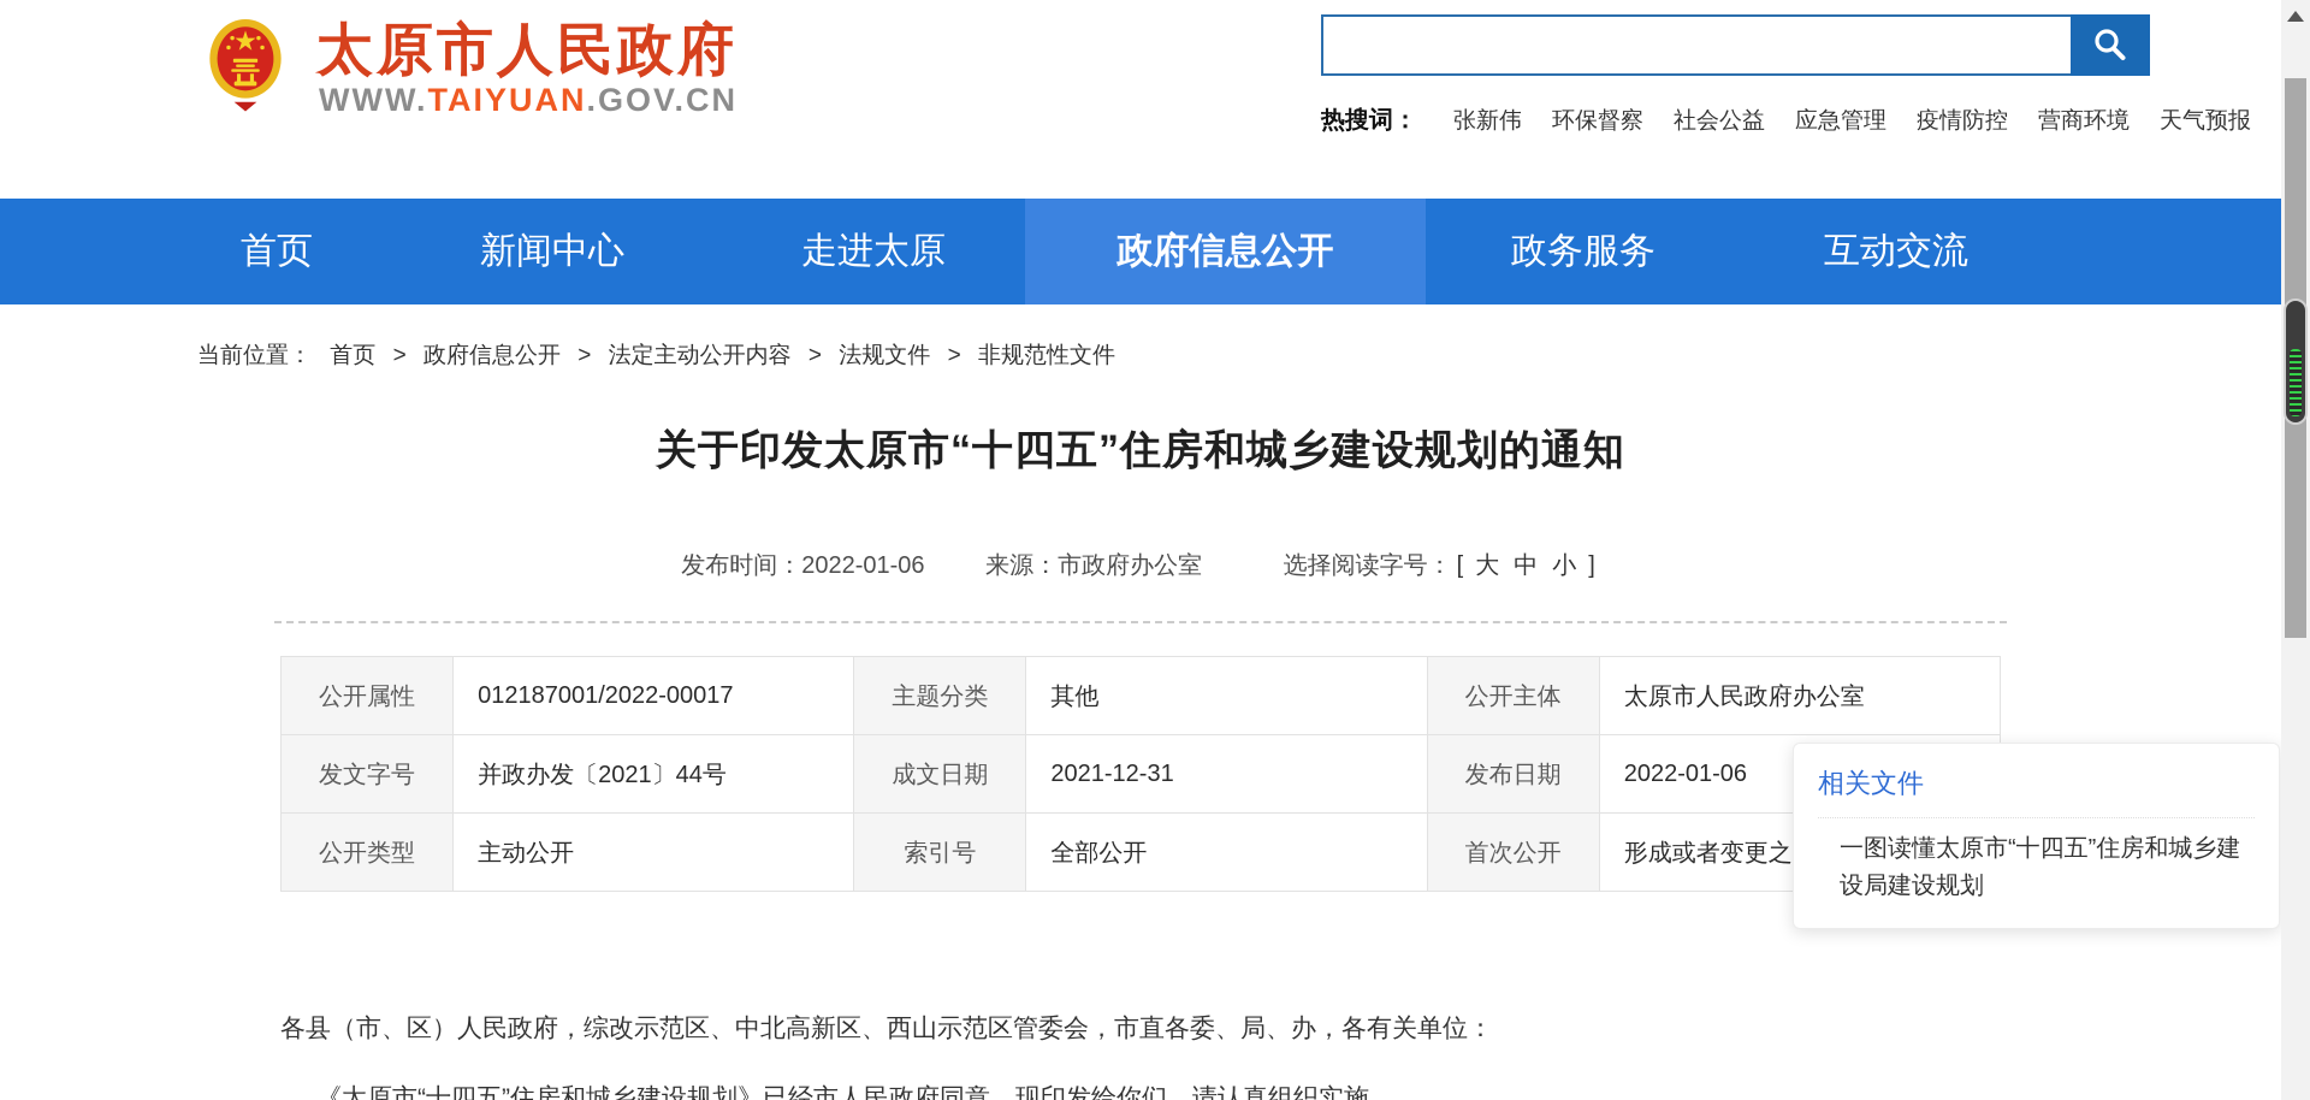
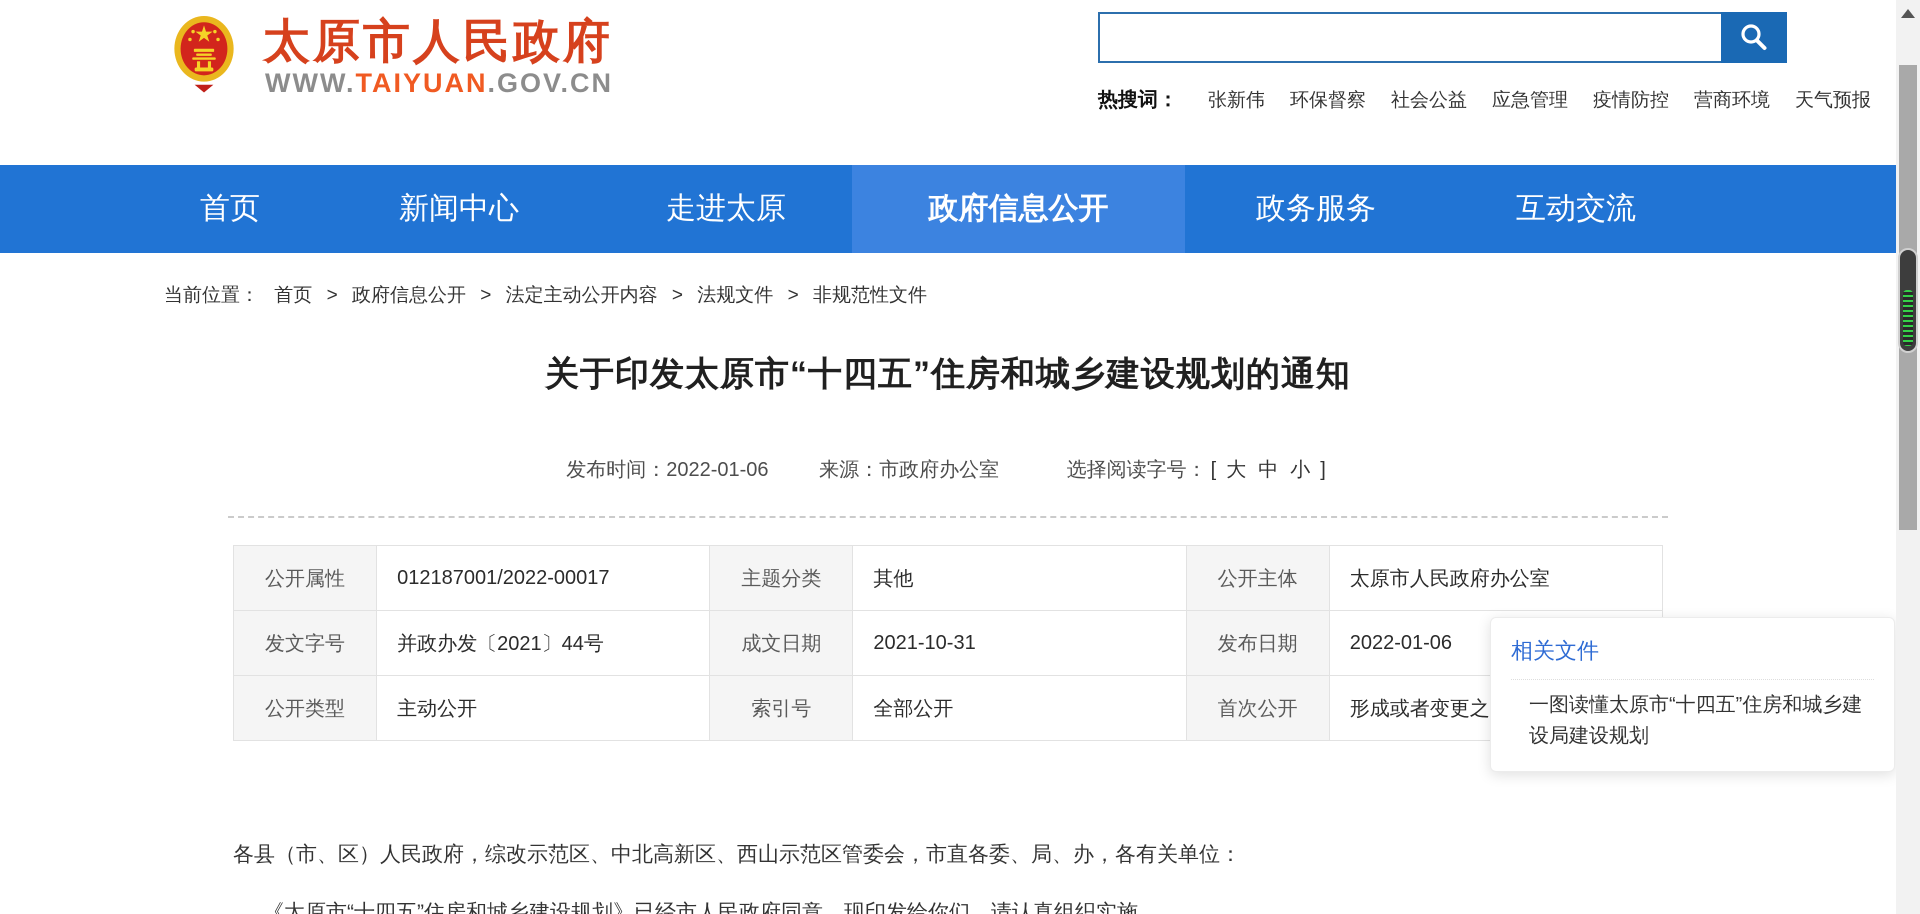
  太原市人民政府
  WWW.TAIYUAN.GOV.CN
  热搜词：
  张新伟
  环保督察
  社会公益
  应急管理
  疫情防控
  营商环境
  天气预报
  首页
  新闻中心
  走进太原
  政府信息公开
  政务服务
  互动交流
  当前位置： 首页 > 政府信息公开 > 法定主动公开内容 > 法规文件 > 非规范性文件
  关于印发太原市“十四五”住房和城乡建设规划的通知
  发布时间：2022-01-06 来源：市政府办公室 选择阅读字号： [ 大 中 小 ]
  公开属性	012187001/2022-00017	主题分类	其他	公开主体	太原市人民政府办公室
- 发文字号	并政办发〔2021〕44号	成文日期	2021-12-31	发布日期	2022-01-06
+ 发文字号	并政办发〔2021〕44号	成文日期	2021-10-31	发布日期	2022-01-06
  公开类型	主动公开	索引号	全部公开	首次公开	形成或者变更之
  各县（市、区）人民政府，综改示范区、中北高新区、西山示范区管委会，市直各委、局、办，各有关单位：
  《太原市“十四五”住房和城乡建设规划》已经市人民政府同意，现印发给你们，请认真组织实施。
  相关文件
  一图读懂太原市“十四五”住房和城乡建设局建设规划
